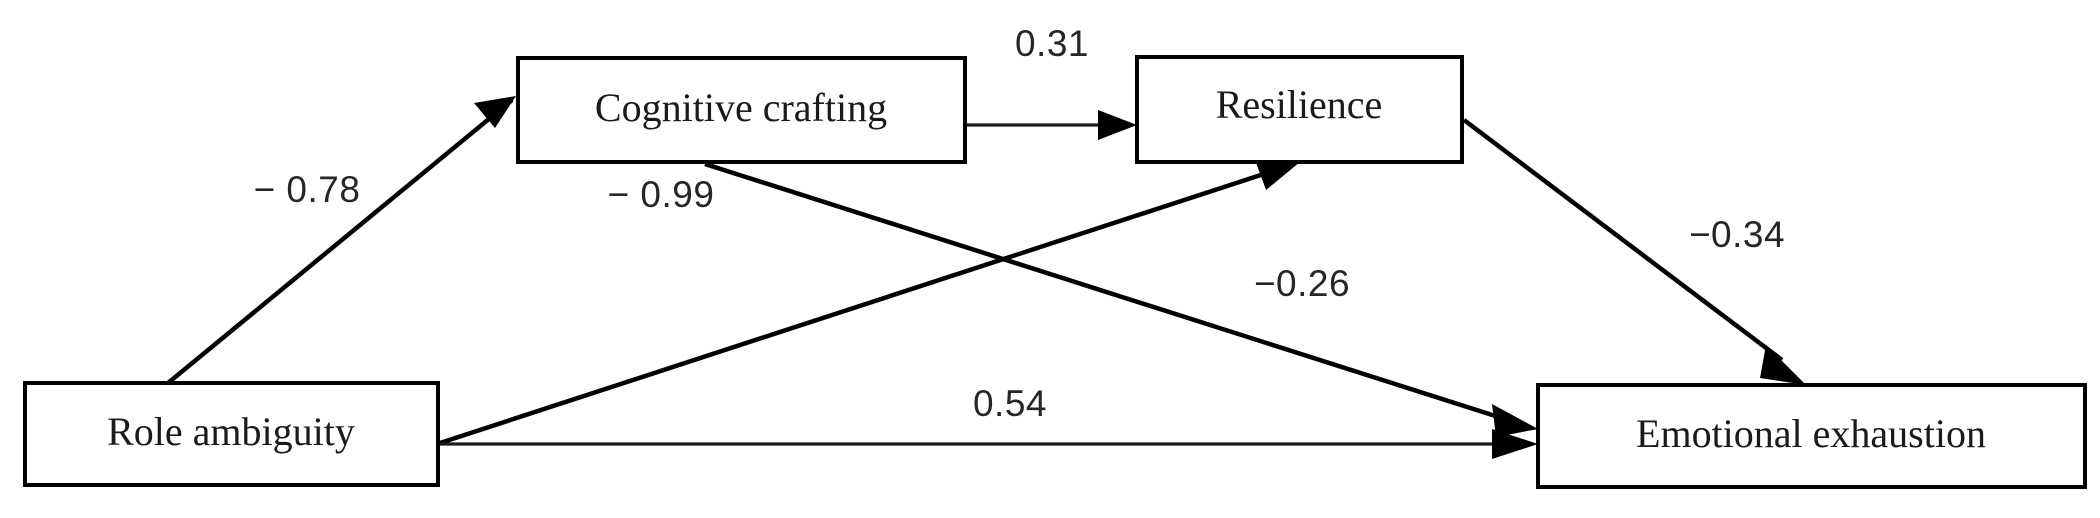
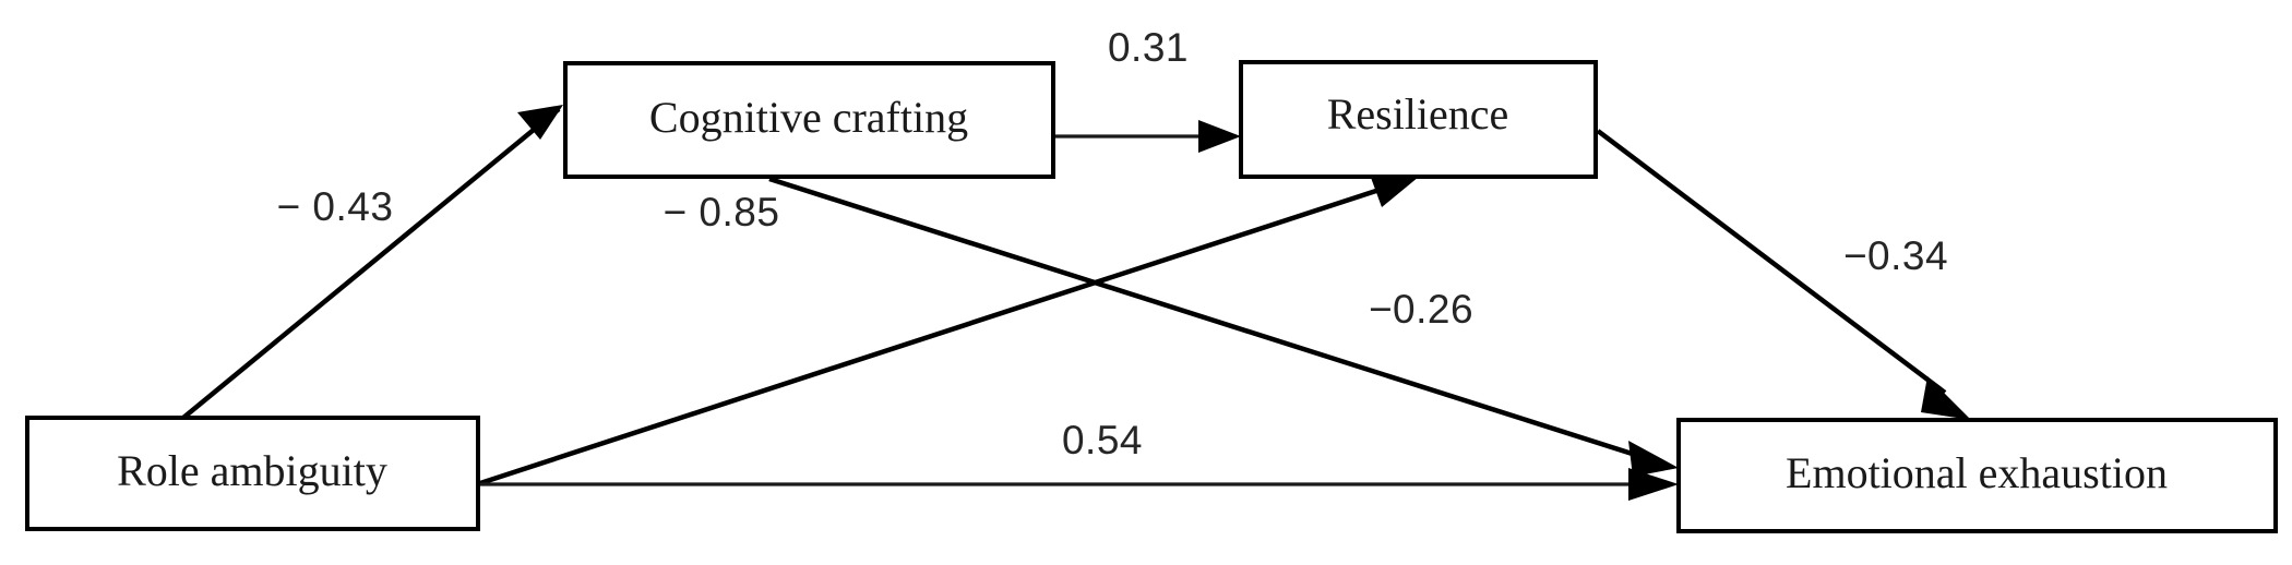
  Cognitive crafting
  Resilience
  Role ambiguity
  Emotional exhaustion
- − 0.78
+ − 0.43
  0.31
- − 0.99
+ − 0.85
  −0.26
  −0.34
  0.54
